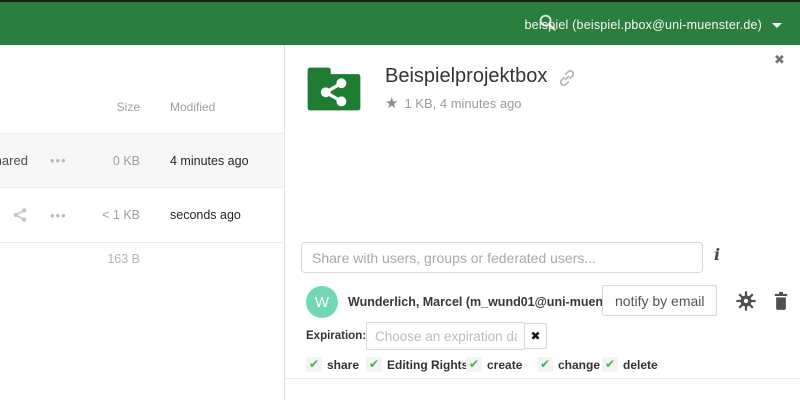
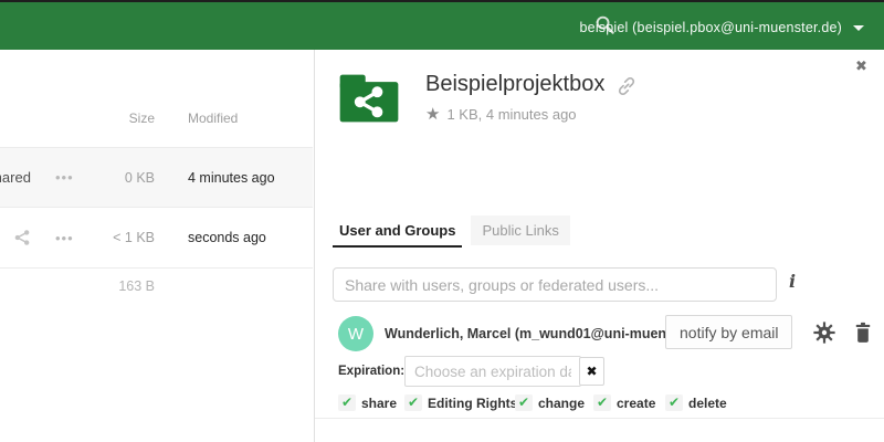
  beispiel (beispiel.pbox@uni-muenster.de)
  Size
  Modified
  •••
  0 KB
  4 minutes ago
  •••
  < 1 KB
  seconds ago
  163 B
  ✖
  Beispielprojektbox
  ★
  1 KB, 4 minutes ago
+ User and Groups
+ Public Links
  Share with users, groups or federated users...
  i
  W
  Wunderlich, Marcel (m_wund01@uni-muen
  notify by email
  Expiration:
  Choose an expiration d
  ✖
  ✔
  share
  ✔
  Editing Rights
  ✔
- create
+ change
  ✔
- change
+ create
  ✔
  delete
